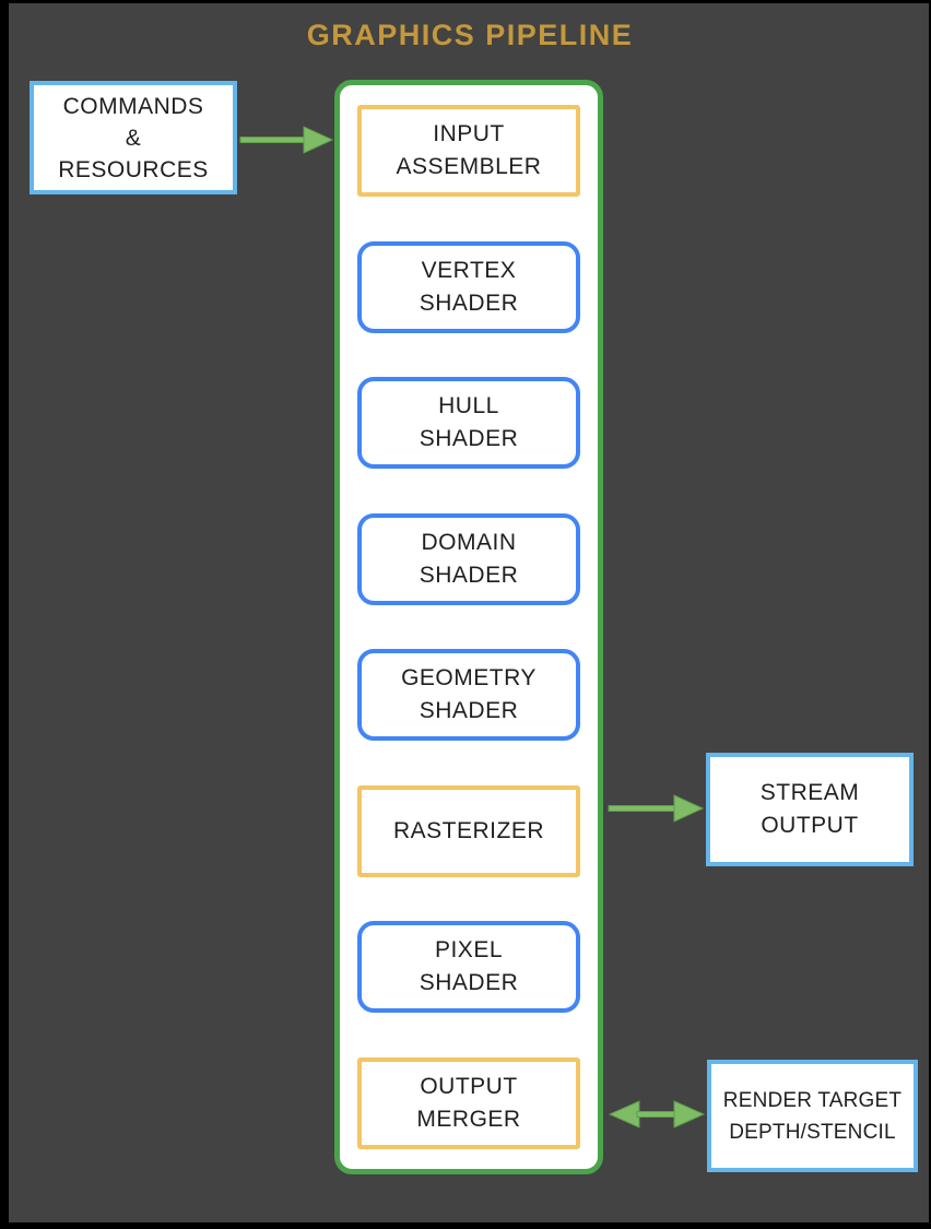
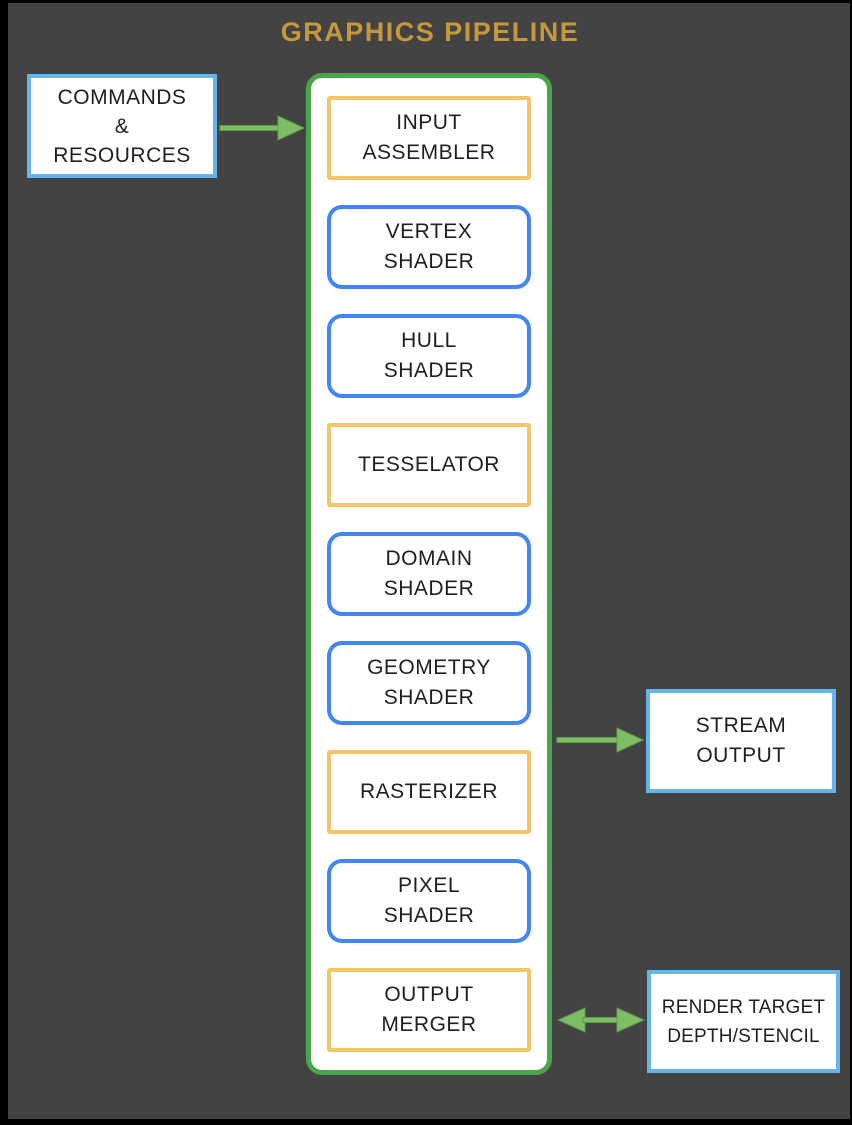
  GRAPHICS PIPELINE
  INPUT
  ASSEMBLER
  VERTEX
  SHADER
  HULL
  SHADER
+ TESSELATOR
  DOMAIN
  SHADER
  GEOMETRY
  SHADER
  RASTERIZER
  PIXEL
  SHADER
  OUTPUT
  MERGER
  COMMANDS
  &
  RESOURCES
  STREAM
  OUTPUT
  RENDER TARGET
  DEPTH/STENCIL
